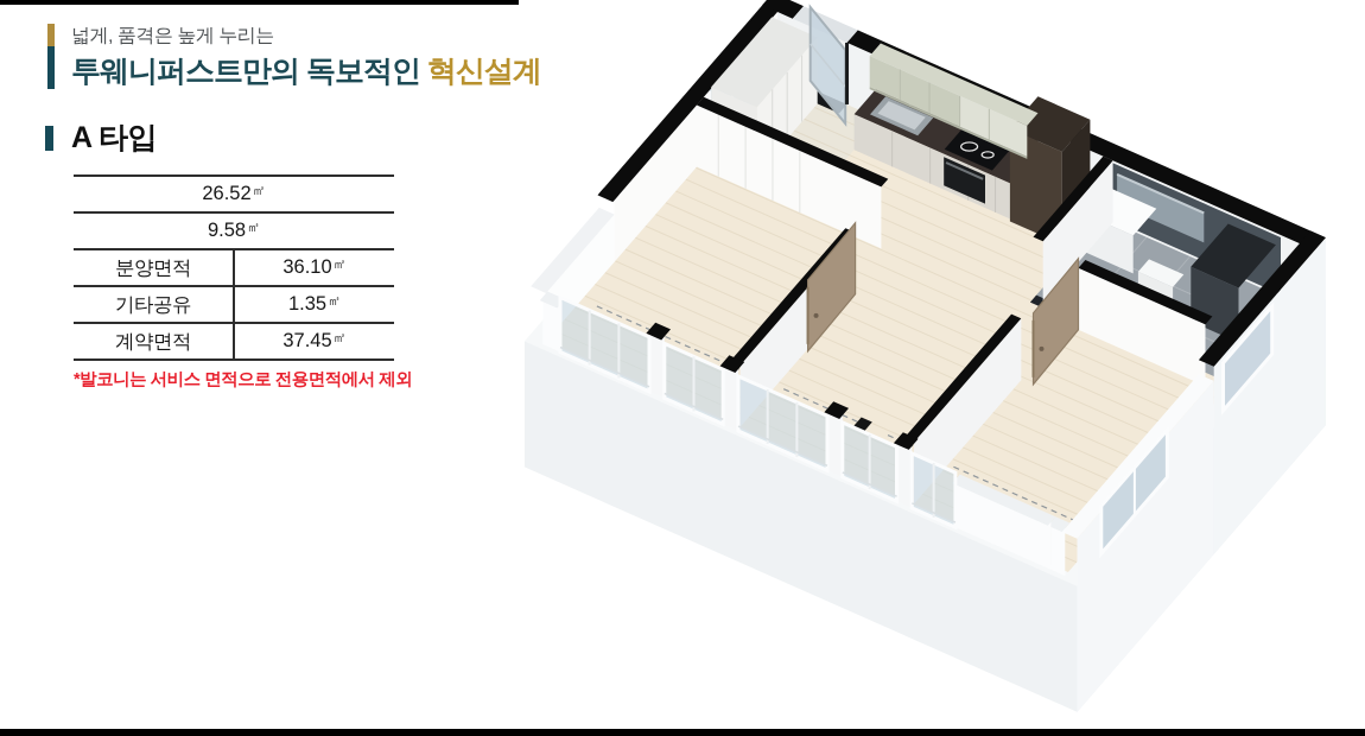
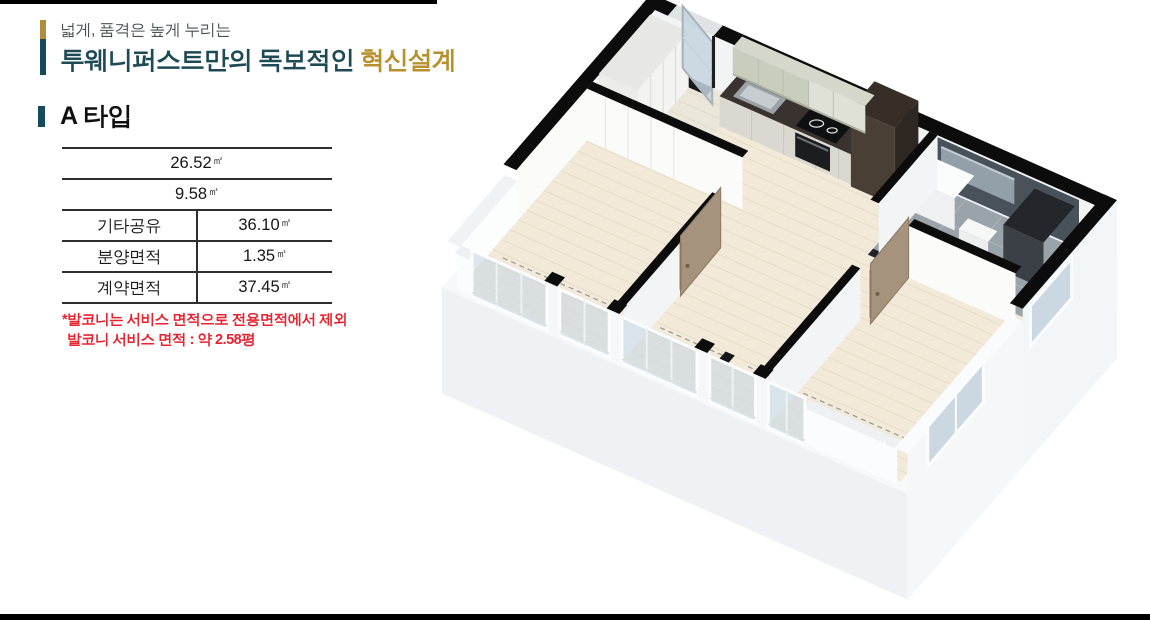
  넓게, 품격은 높게 누리는
  투웨니퍼스트만의 독보적인 혁신설계
  A 타입
  26.52
  ㎡
  9.58
  ㎡
- 분양면적
+ 기타공유
  36.10
  ㎡
- 기타공유
+ 분양면적
  1.35
  ㎡
  계약면적
  37.45
  ㎡
  *발코니는 서비스 면적으로 전용면적에서 제외
+ 발코니 서비스 면적 : 약 2.58평
